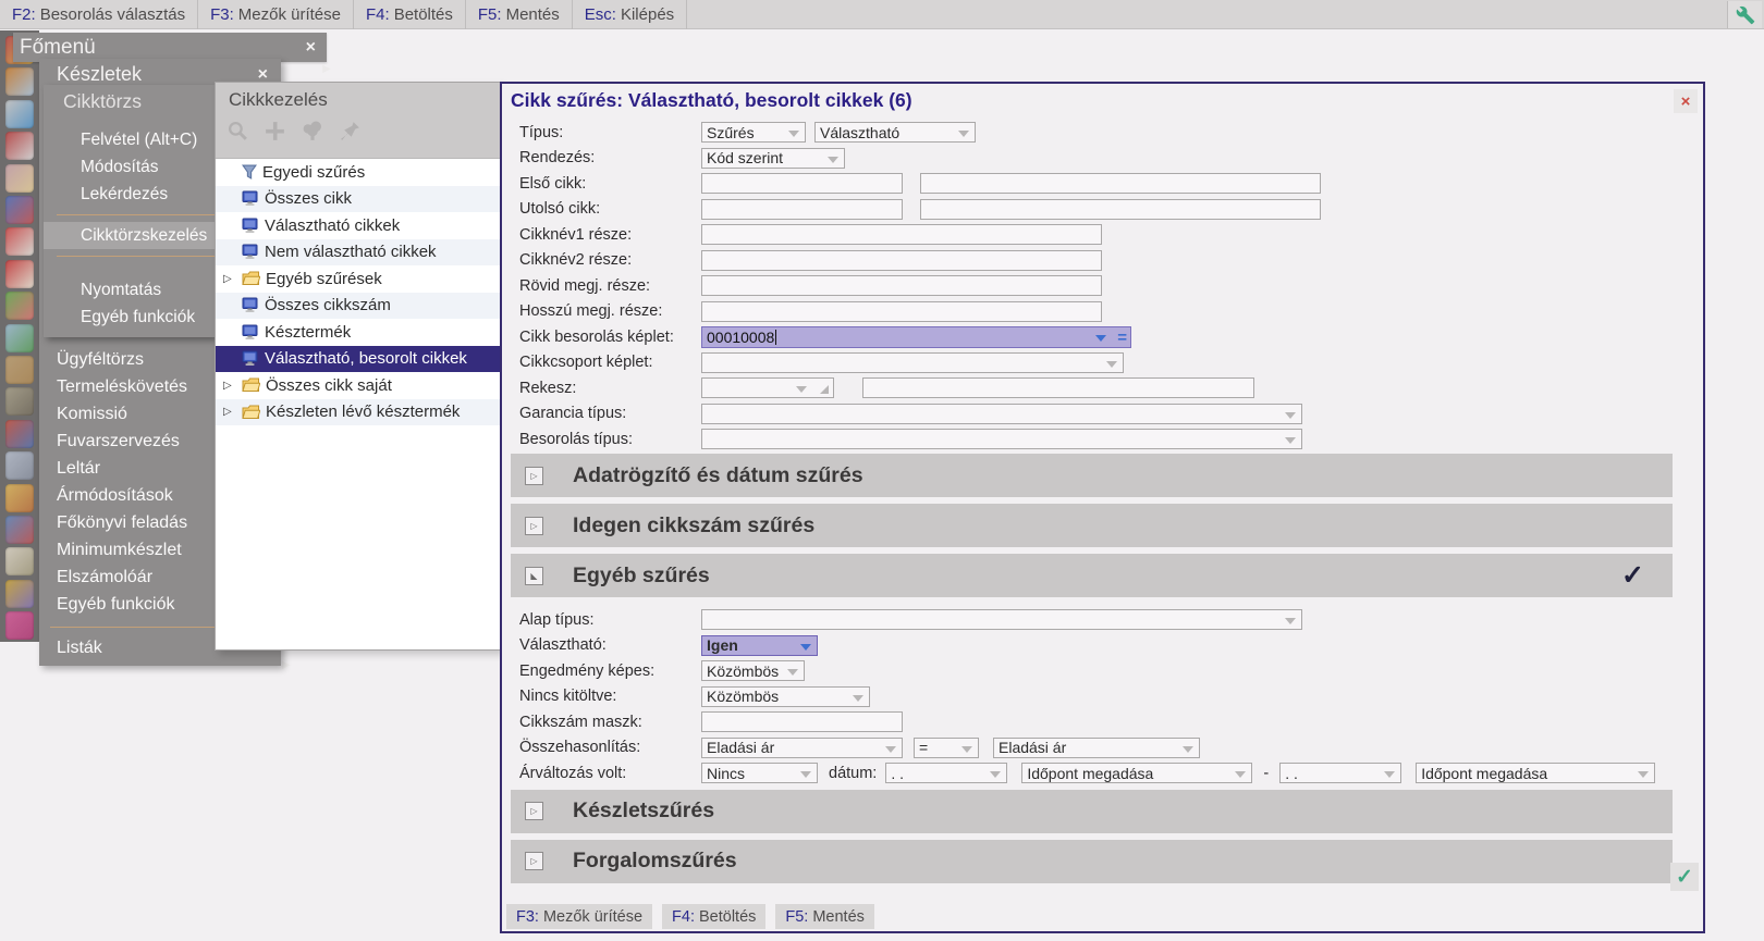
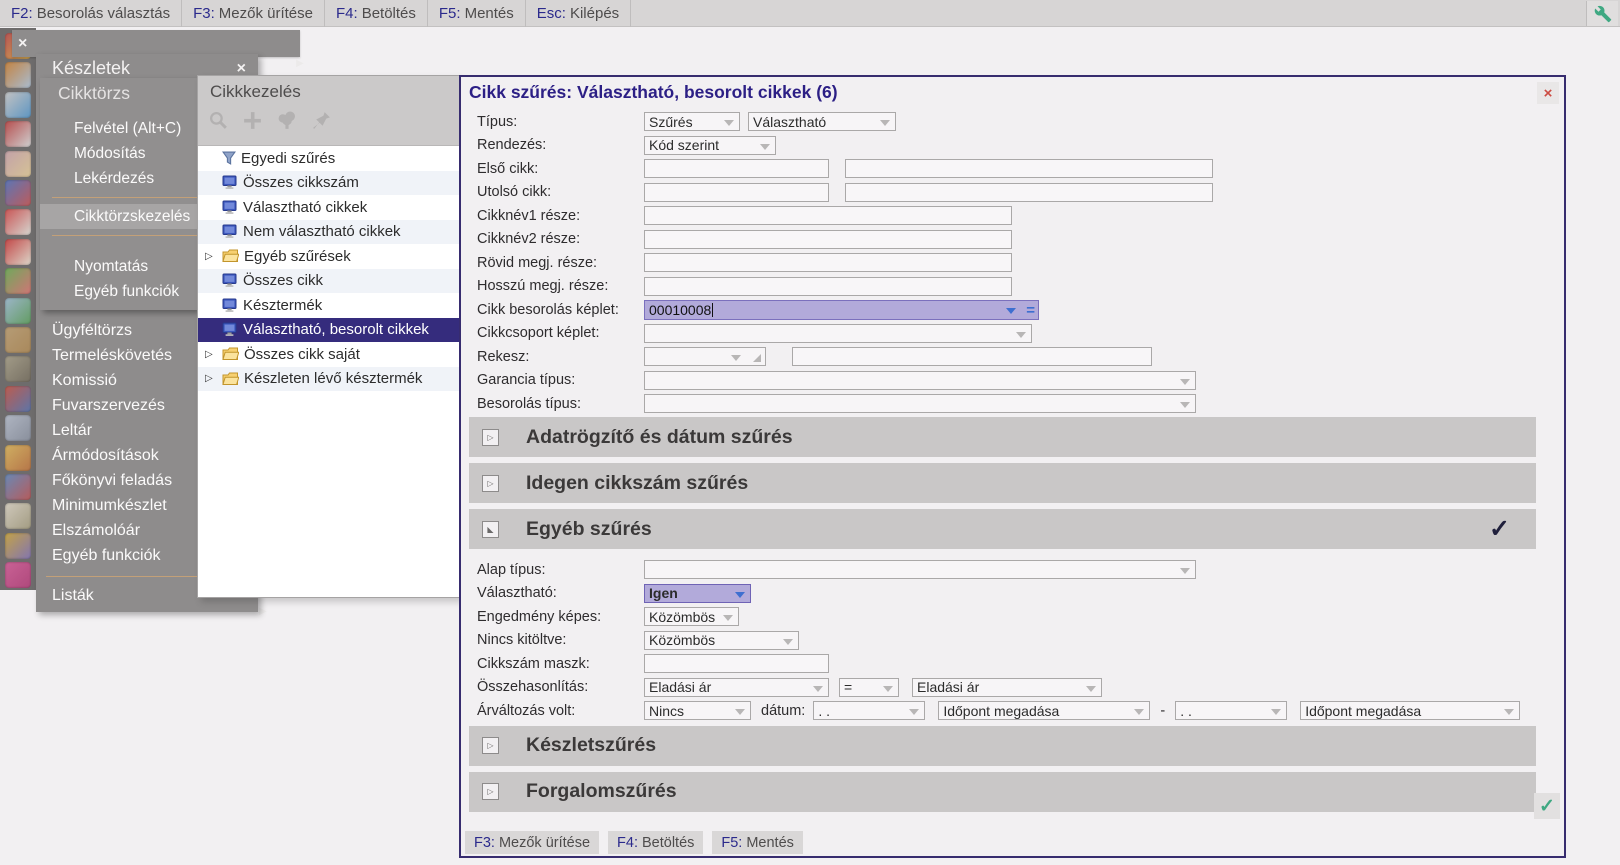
  F2:
  Besorolás választás
  F3:
  Mezők ürítése
  F4:
  Betöltés
  F5:
  Mentés
  Esc:
  Kilépés
- Főmenü
  ×
  ▶
  Készletek
  ×
  Ügyféltörzs
  Termeléskövetés
  Komissió
  Fuvarszervezés
  Leltár
  Ármódosítások
  Főkönyvi feladás
  Minimumkészlet
  Elszámolóár
  Egyéb funkciók
  Listák
  Cikktörzs
  Felvétel (Alt+C)
  Módosítás
  Lekérdezés
  Cikktörzskezelés
  Nyomtatás
  Egyéb funkciók
  Cikkkezelés
  Egyedi szűrés
- Összes cikk
+ Összes cikkszám
  Választható cikkek
  Nem választható cikkek
  ▷
  Egyéb szűrések
- Összes cikkszám
+ Összes cikk
  Késztermék
  Választható, besorolt cikkek
  ▷
  Összes cikk saját
  ▷
  Készleten lévő késztermék
  Cikk szűrés: Választható, besorolt cikkek (6)
  ×
  Típus:
  Szűrés
  Választható
  Rendezés:
  Kód szerint
  Első cikk:
  Utolsó cikk:
  Cikknév1 része:
  Cikknév2 része:
  Rövid megj. része:
  Hosszú megj. része:
  Cikk besorolás képlet:
  00010008
  =
  Cikkcsoport képlet:
  Rekesz:
  Garancia típus:
  Besorolás típus:
  ▷
  Adatrögzítő és dátum szűrés
  ▷
  Idegen cikkszám szűrés
  ◣
  Egyéb szűrés
  ✓
  Alap típus:
  Választható:
  Igen
  Engedmény képes:
  Közömbös
  Nincs kitöltve:
  Közömbös
  Cikkszám maszk:
  Összehasonlítás:
  Eladási ár
  =
  Eladási ár
  Árváltozás volt:
  Nincs
  dátum:
  . .
  Időpont megadása
  -
  . .
  Időpont megadása
  ▷
  Készletszűrés
  ▷
  Forgalomszűrés
  ✓
  F3:
  Mezők ürítése
  F4:
  Betöltés
  F5:
  Mentés
